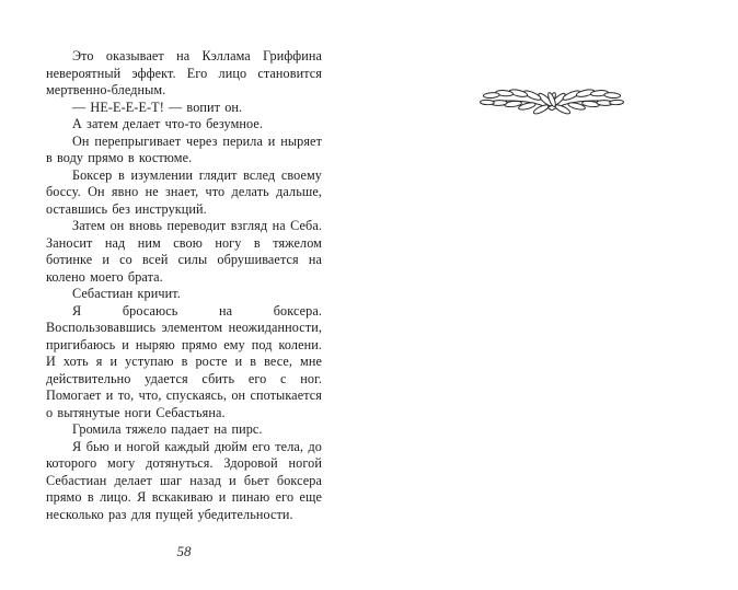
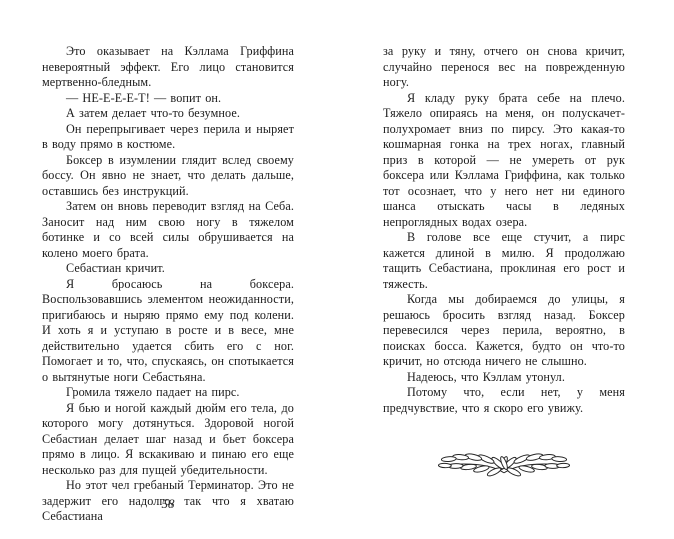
  Это оказывает на Кэллама Гриффина невероятный эффект. Его лицо становится мертвенно-бледным.
  — НЕ-Е-Е-Е-Т! — вопит он.
  А затем делает что-то безумное.
  Он перепрыгивает через перила и ныряет в воду прямо в костюме.
  Боксер в изумлении глядит вслед своему боссу. Он явно не знает, что делать дальше, оставшись без инструкций.
  Затем он вновь переводит взгляд на Себа. Заносит над ним свою ногу в тяжелом ботинке и со всей силы обрушивается на колено моего брата.
  Себастиан кричит.
  Я бросаюсь на боксера. Воспользовавшись элементом неожиданности, пригибаюсь и ныряю прямо ему под колени. И хоть я и уступаю в росте и в весе, мне действительно удается сбить его с ног. Помогает и то, что, спускаясь, он спотыкается о вытянутые ноги Себастьяна.
  Громила тяжело падает на пирс.
  Я бью и ногой каждый дюйм его тела, до которого могу дотянуться. Здоровой ногой Себастиан делает шаг назад и бьет боксера прямо в лицо. Я вскакиваю и пинаю его еще несколько раз для пущей убедительности.
+ Но этот чел гребаный Терминатор. Это не задержит его надолго, так что я хватаю Себастиана
+ за руку и тяну, отчего он снова кричит, случайно перенося вес на поврежденную ногу.
+ Я кладу руку брата себе на плечо. Тяжело опираясь на меня, он полускачет-полухромает вниз по пирсу. Это какая-то кошмарная гонка на трех ногах, главный приз в которой — не умереть от рук боксера или Кэллама Гриффина, как только тот осознает, что у него нет ни единого шанса отыскать часы в ледяных непроглядных водах озера.
+ В голове все еще стучит, а пирс кажется длиной в милю. Я продолжаю тащить Себастиана, проклиная его рост и тяжесть.
+ Когда мы добираемся до улицы, я решаюсь бросить взгляд назад. Боксер перевесился через перила, вероятно, в поисках босса. Кажется, будто он что-то кричит, но отсюда ничего не слышно.
+ Надеюсь, что Кэллам утонул.
+ Потому что, если нет, у меня предчувствие, что я скоро его увижу.
  58
